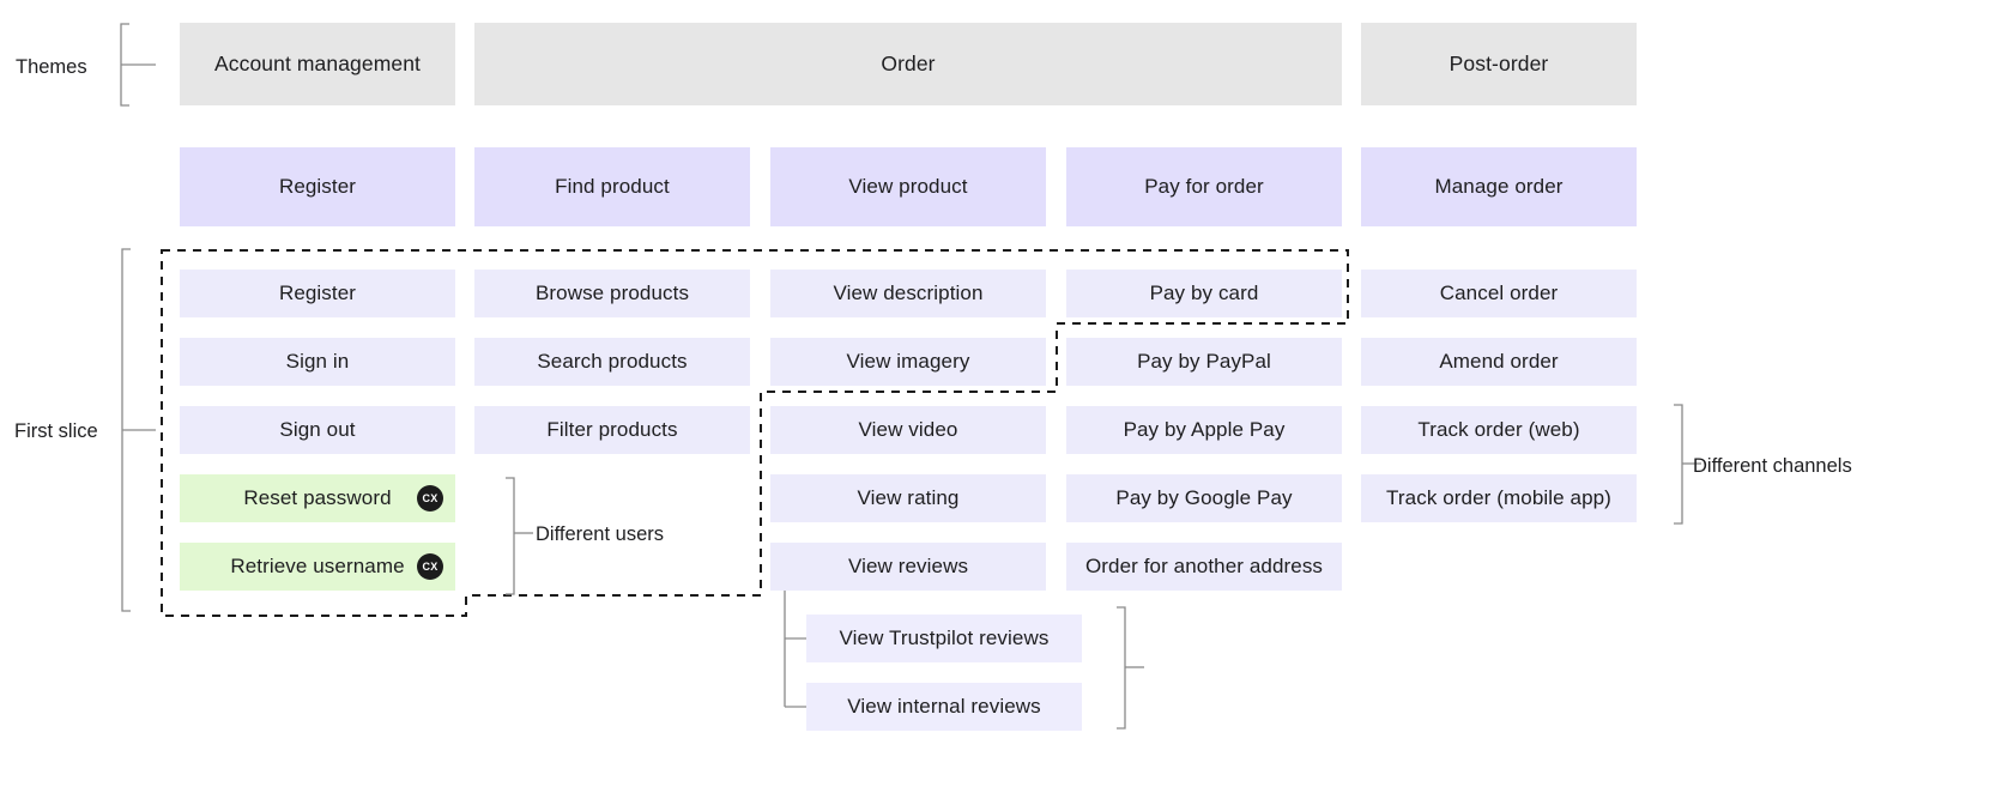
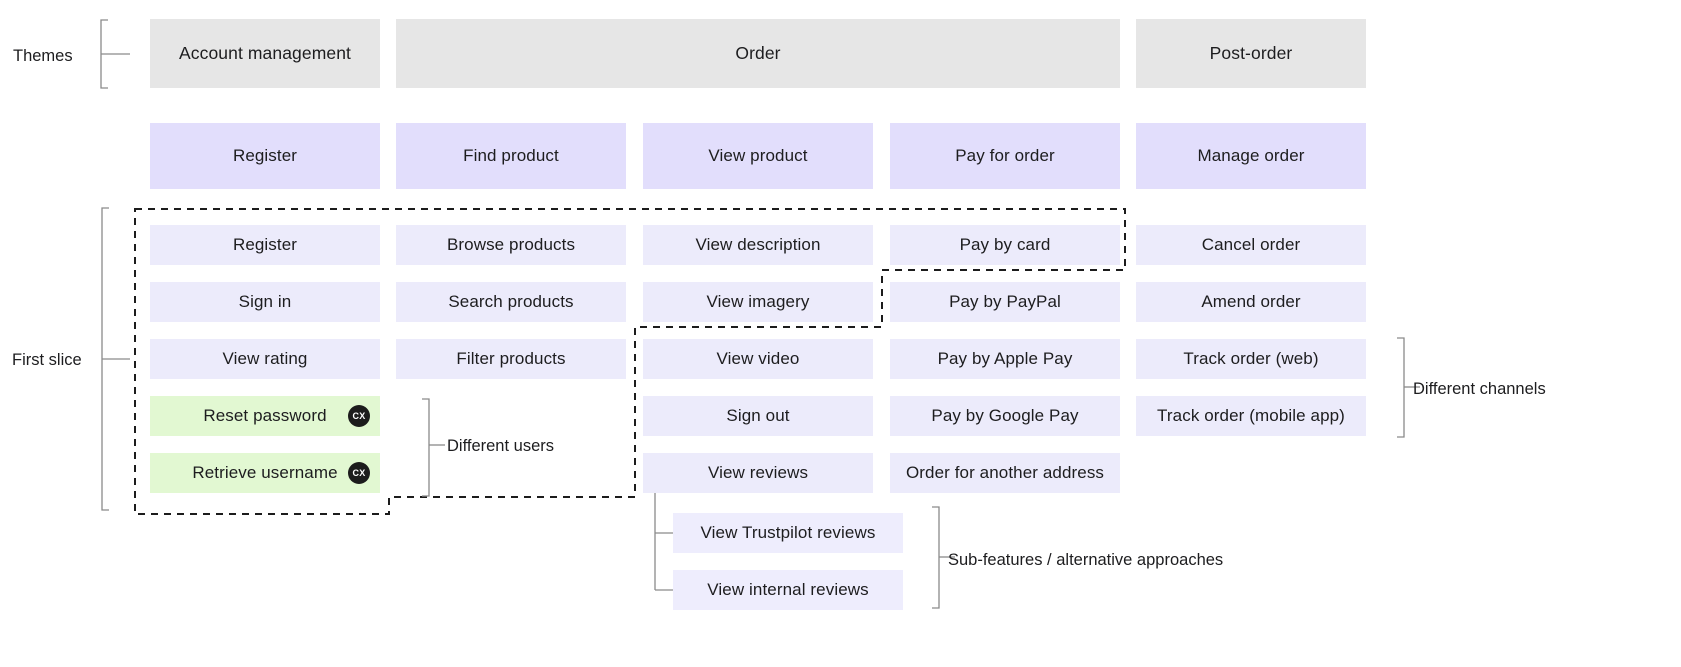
  Account management
  Order
  Post-order
  Themes
  Register
  Find product
  View product
  Pay for order
  Manage order
  Register
  Sign in
- Sign out
+ View rating
  Reset password
  CX
  Retrieve username
  CX
  Browse products
  Search products
  Filter products
  View description
  View imagery
  View video
- View rating
+ Sign out
  View reviews
  Pay by card
  Pay by PayPal
  Pay by Apple Pay
  Pay by Google Pay
  Order for another address
  Cancel order
  Amend order
  Track order (web)
  Track order (mobile app)
  View Trustpilot reviews
  View internal reviews
  First slice
  Different users
  Different channels
+ Sub-features / alternative approaches
